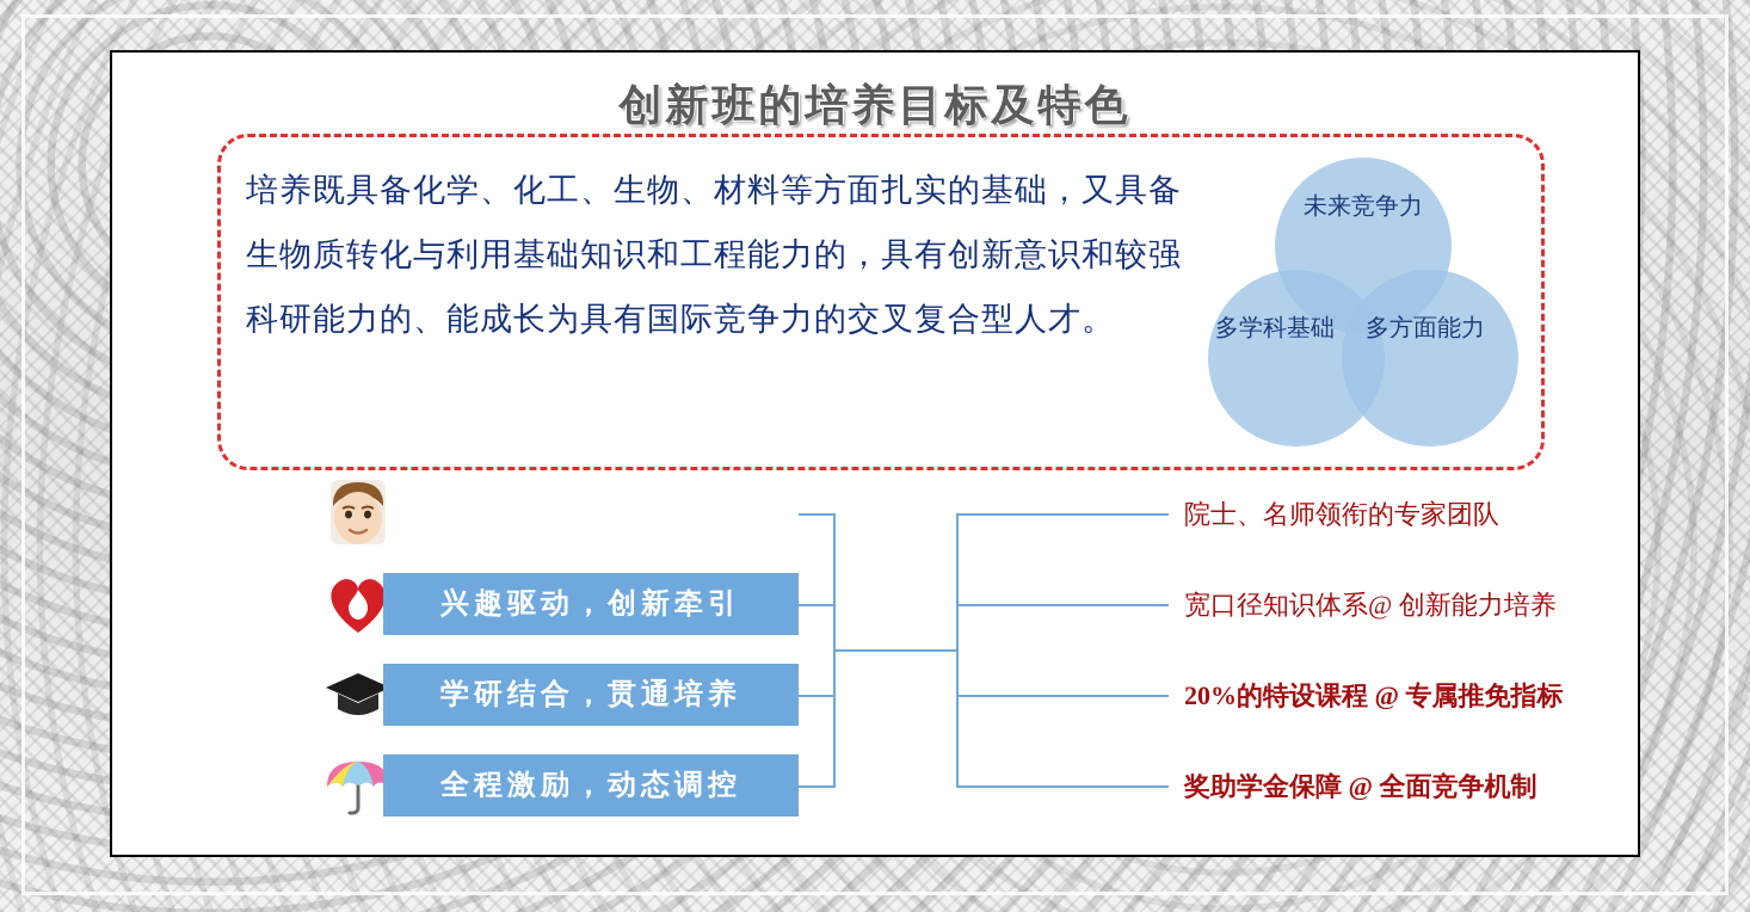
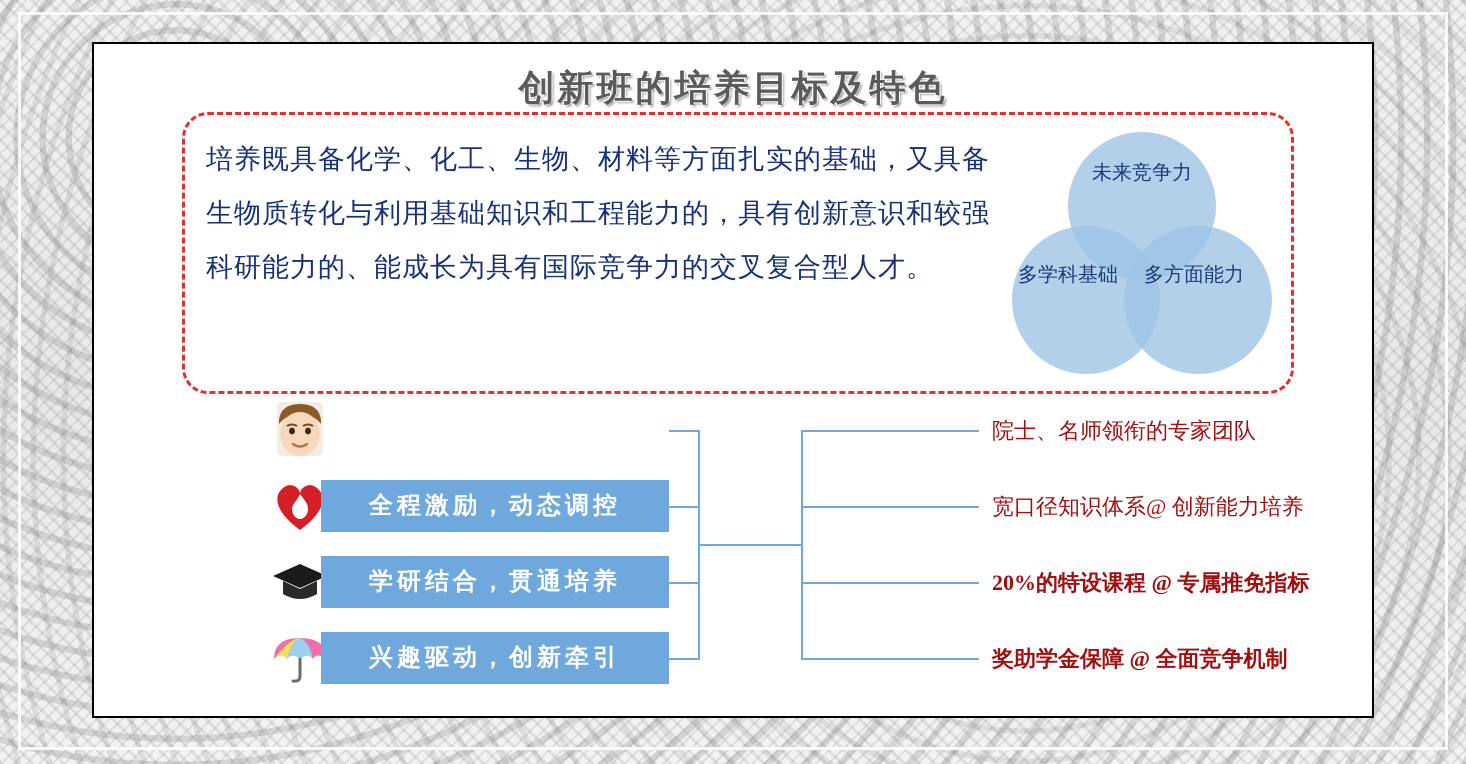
  创新班的培养目标及特色
  培养既具备化学、化工、生物、材料等方面扎实的基础，又具备生物质转化与利用基础知识和工程能力的，具有创新意识和较强科研能力的、能成长为具有国际竞争力的交叉复合型人才。
  未来竞争力
  多学科基础
  多方面能力
- 兴趣驱动，创新牵引
+ 全程激励，动态调控
  学研结合，贯通培养
- 全程激励，动态调控
+ 兴趣驱动，创新牵引
  院士、名师领衔的专家团队
  宽口径知识体系@ 创新能力培养
  20%的特设课程 @ 专属推免指标
  奖助学金保障 @ 全面竞争机制
